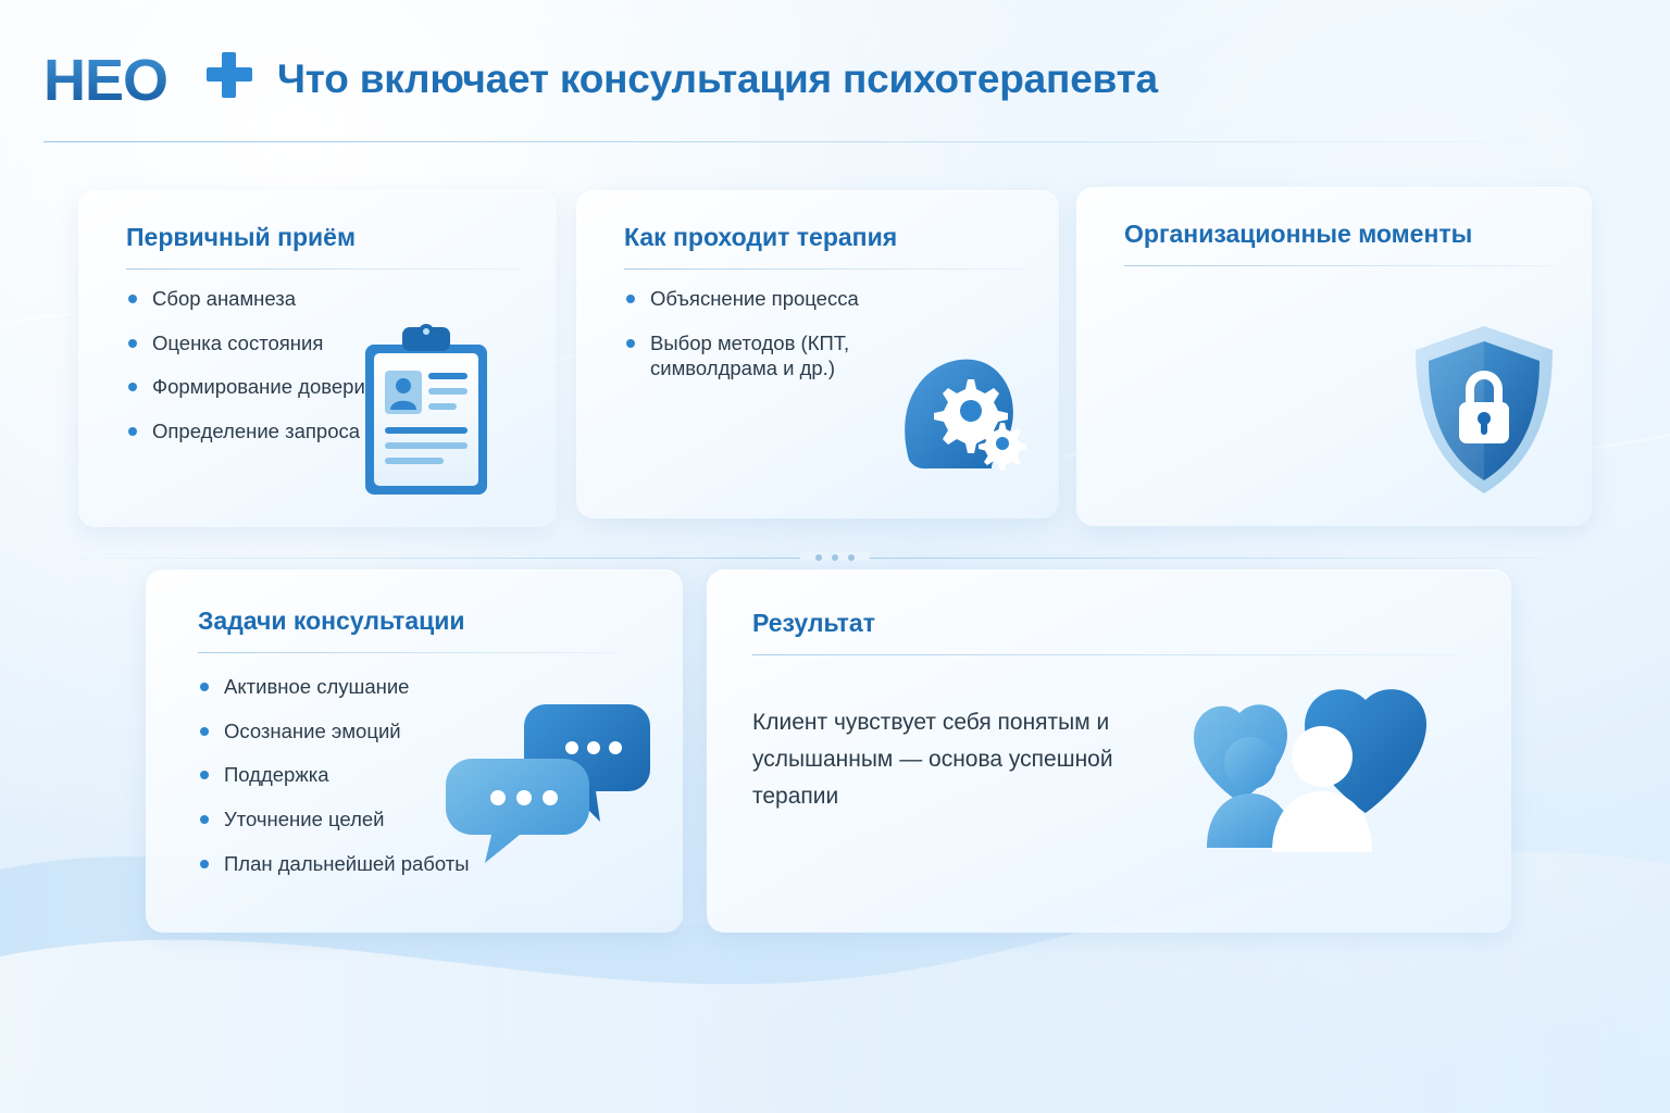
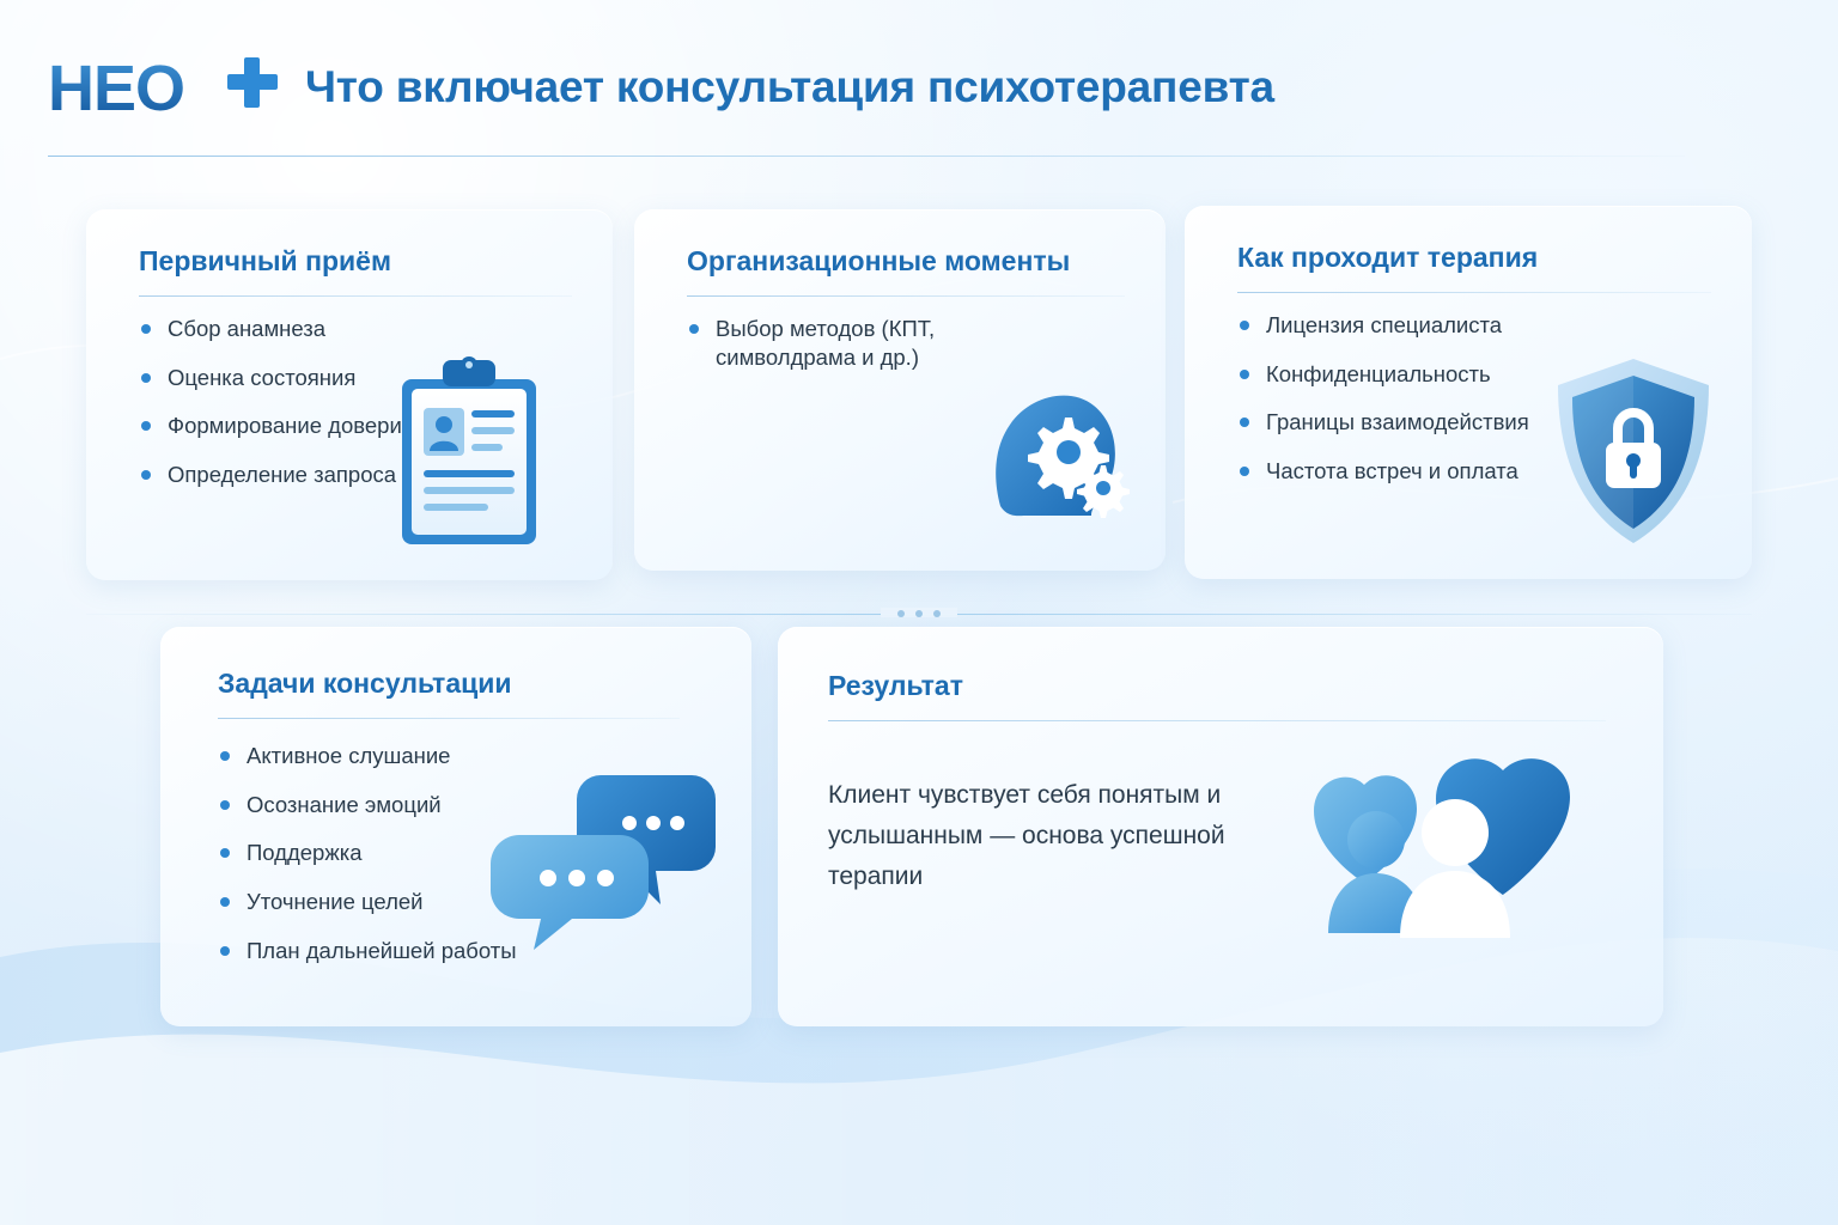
  НЕО
  Что включает консультация психотерапевта
  Первичный приём
  Сбор анамнеза
  Оценка состояния
  Формирование довери
  Определение запроса
- Как проходит терапия
+ Организационные моменты
- Объяснение процесса
  Выбор методов (КПТ, символдрама и др.)
- Организационные моменты
+ Как проходит терапия
+ Лицензия специалиста
+ Конфиденциальность
+ Границы взаимодействия
+ Частота встреч и оплата
  Задачи консультации
  Активное слушание
  Осознание эмоций
  Поддержка
  Уточнение целей
  План дальнейшей работы
  Результат
  Клиент чувствует себя понятым и услышанным — основа успешной терапии
